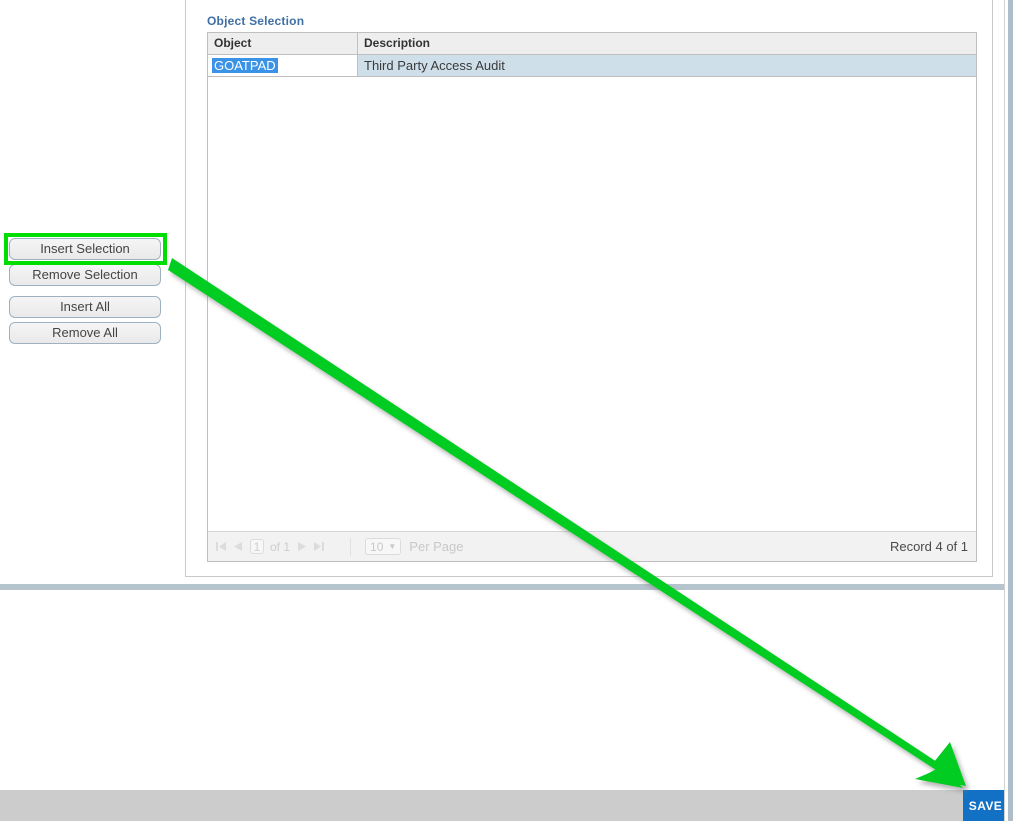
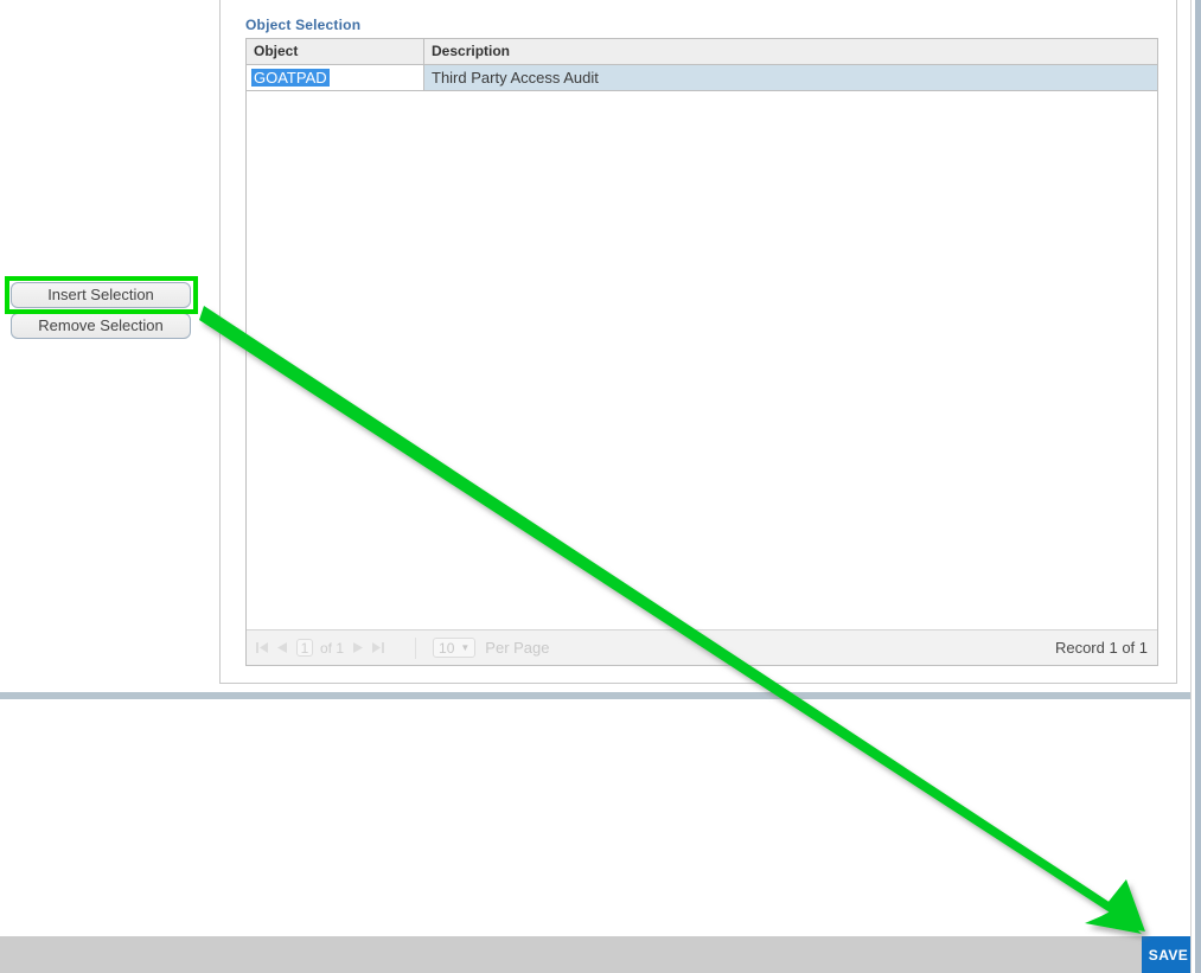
  Insert Selection
  Remove Selection
- Insert All
- Remove All
  Object Selection
  Object
  Description
  GOATPAD
  Third Party Access Audit
  1
  of 1
  10
  ▼
  Per Page
- Record 4 of 1
+ Record 1 of 1
  SAVE
